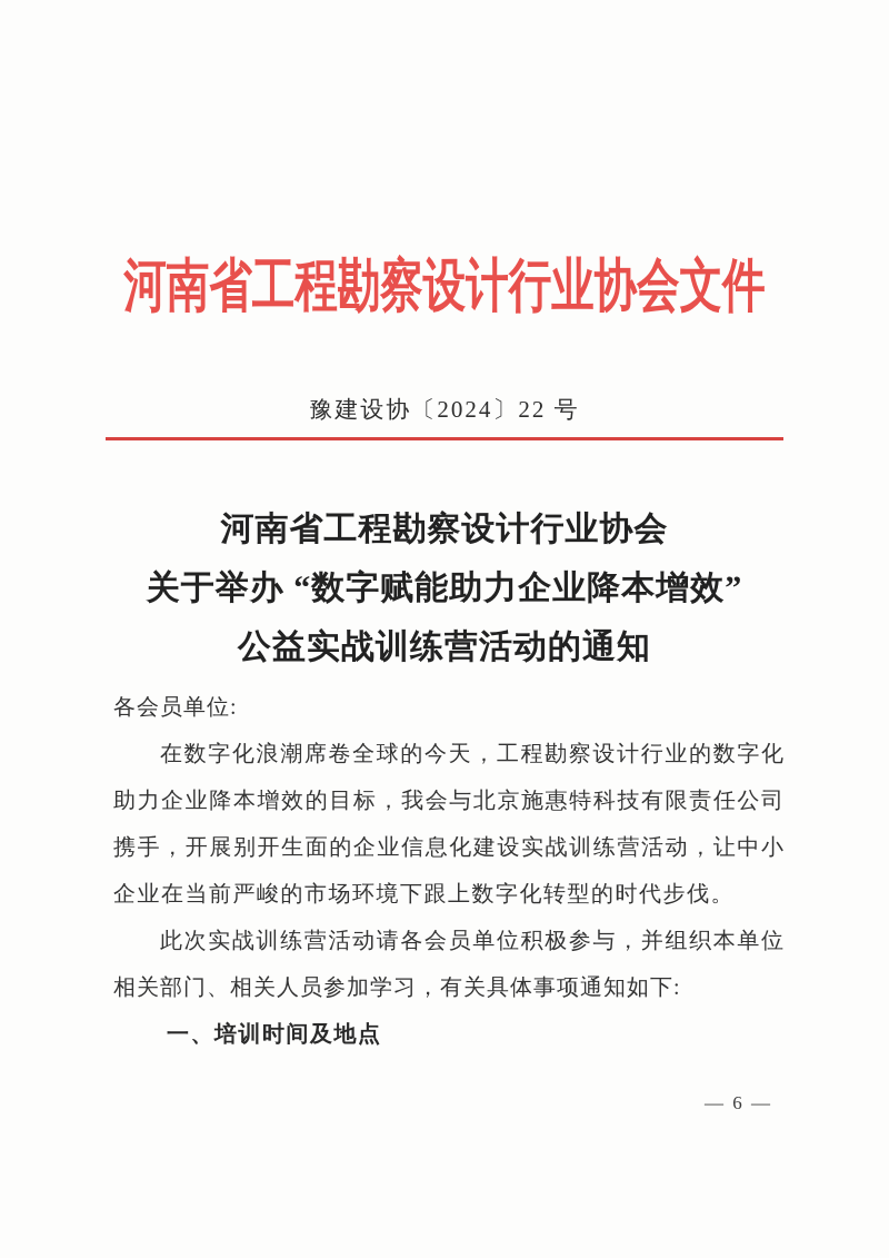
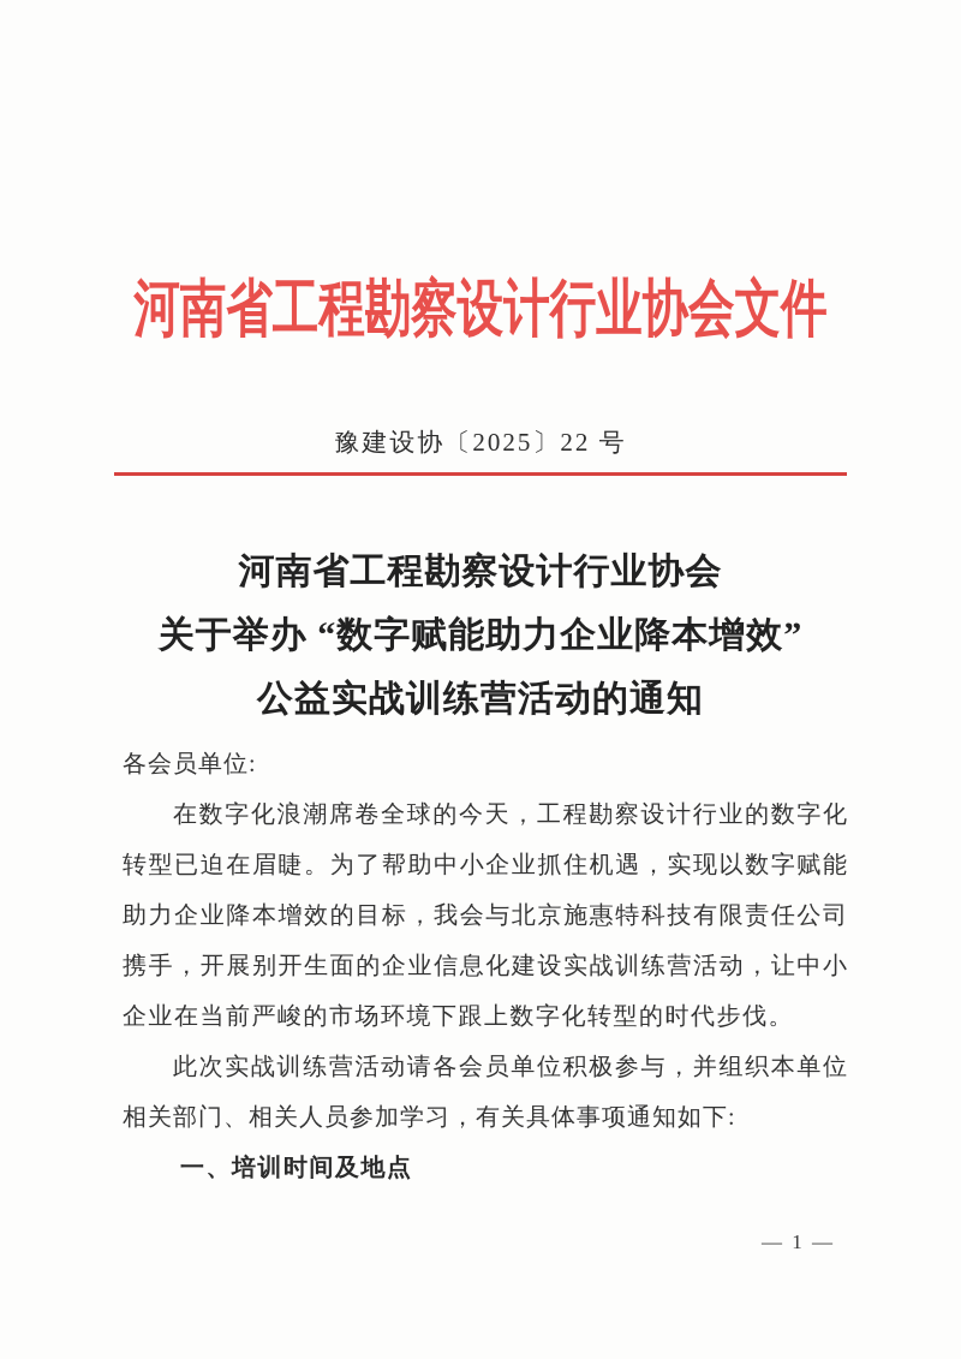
  河南省工程勘察设计行业协会文件
- 豫建设协〔2024〕22 号
+ 豫建设协〔2025〕22 号
  河南省工程勘察设计行业协会
  关于举办 “数字赋能助力企业降本增效”
  公益实战训练营活动的通知
  各会员单位:
  在数字化浪潮席卷全球的今天，工程勘察设计行业的数字化
+ 转型已迫在眉睫。为了帮助中小企业抓住机遇，实现以数字赋能
  助力企业降本增效的目标，我会与北京施惠特科技有限责任公司
  携手，开展别开生面的企业信息化建设实战训练营活动，让中小
  企业在当前严峻的市场环境下跟上数字化转型的时代步伐。
  此次实战训练营活动请各会员单位积极参与，并组织本单位
  相关部门、相关人员参加学习，有关具体事项通知如下:
  一、培训时间及地点
- — 6 —
+ — 1 —
